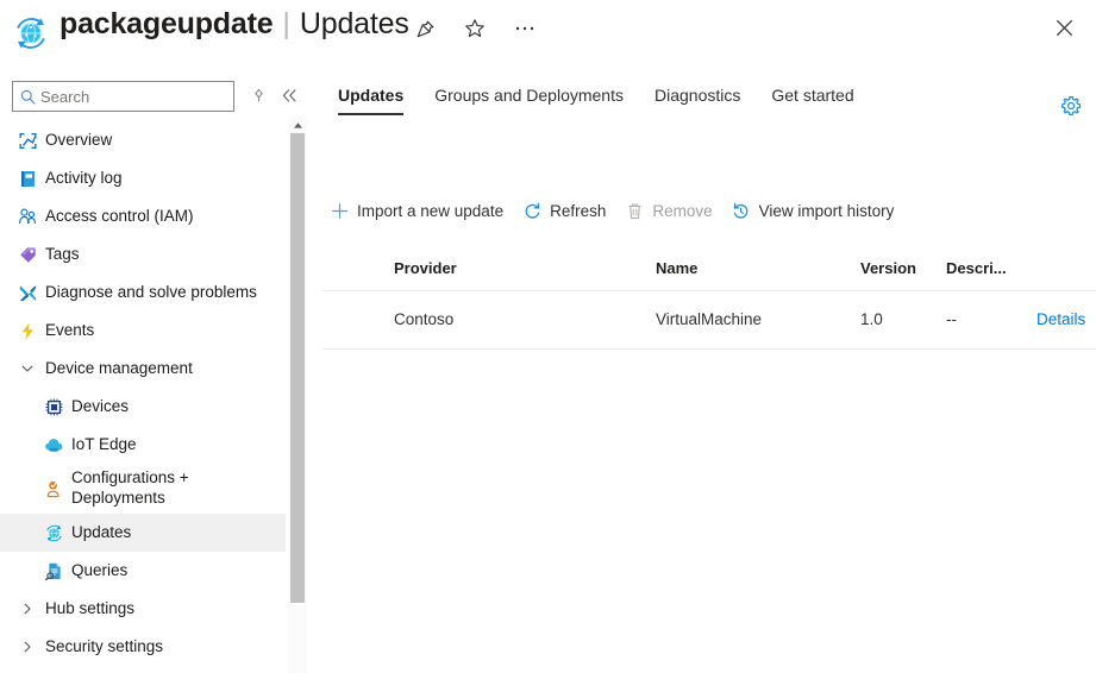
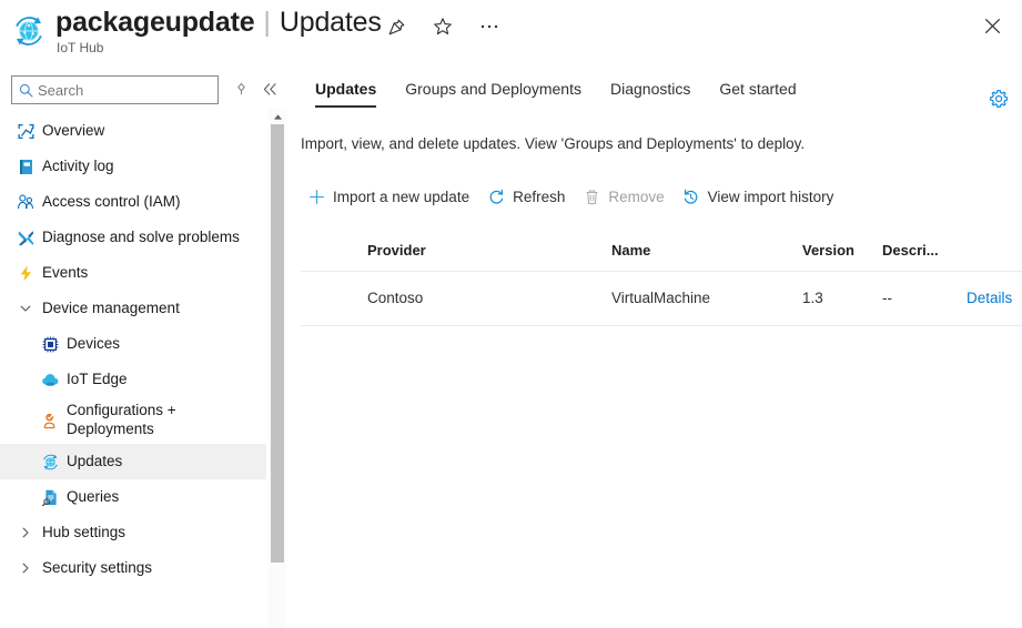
  packageupdate
  |
  Updates
+ IoT Hub
  Search
  Overview
  Activity log
  Access control (IAM)
- Tags
  Diagnose and solve problems
  Events
  Device management
  Devices
  IoT Edge
  Configurations + Deployments
  Updates
  Queries
  Hub settings
  Security settings
  Updates
  Groups and Deployments
  Diagnostics
  Get started
+ Import, view, and delete updates. View 'Groups and Deployments' to deploy.
  Import a new update
  Refresh
  Remove
  View import history
  Provider
  Name
  Version
  Descri...
  Contoso
  VirtualMachine
- 1.0
+ 1.3
  --
  Details
